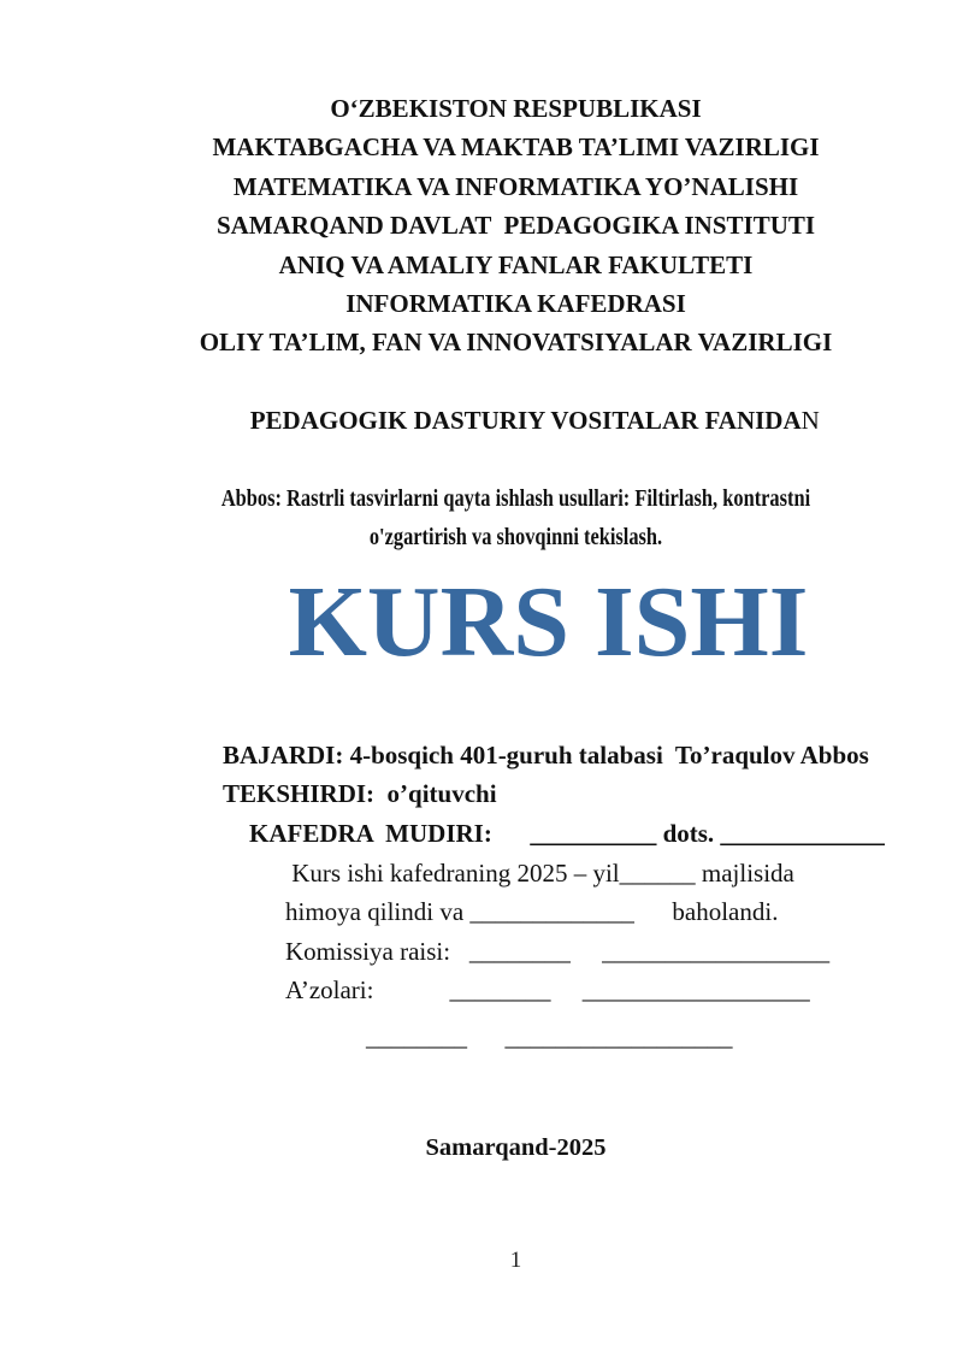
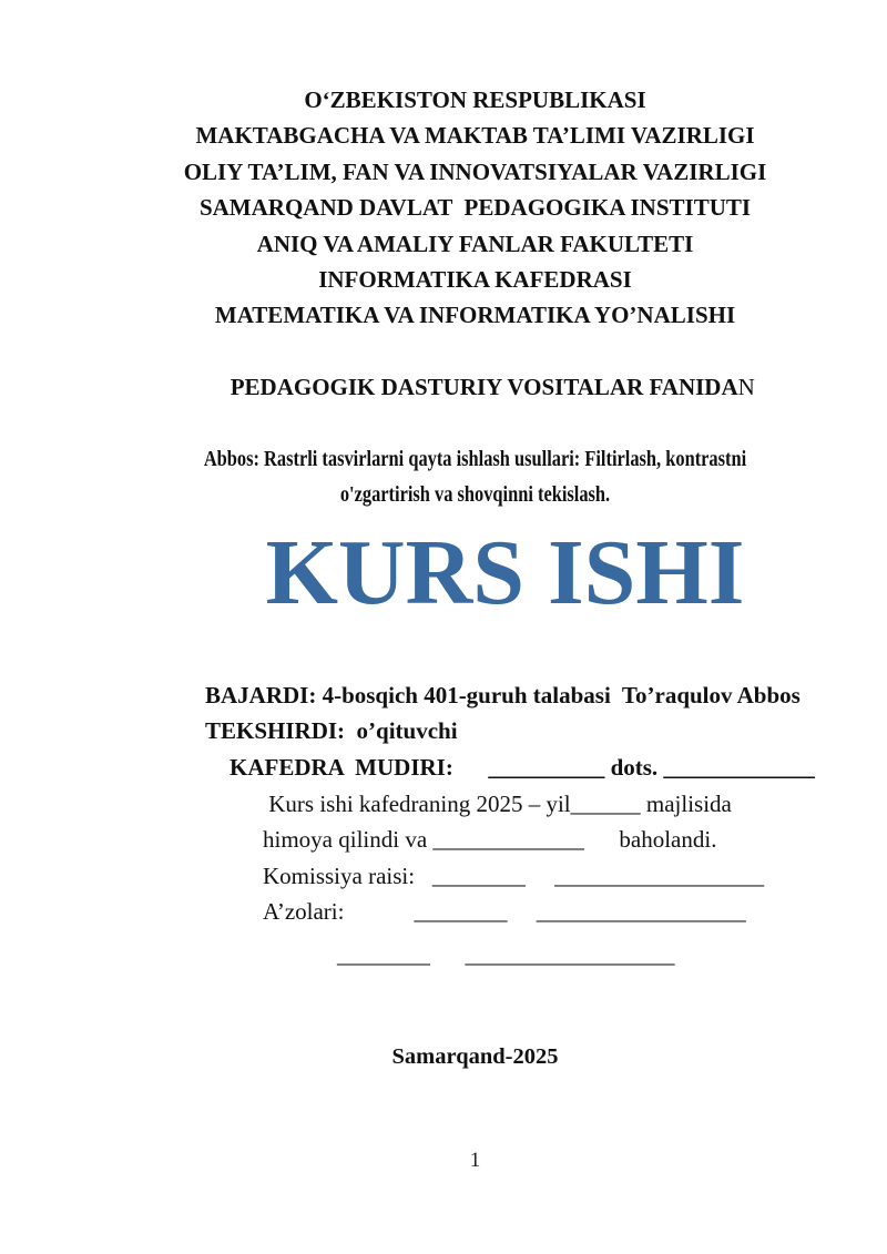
  O‘ZBEKISTON RESPUBLIKASI
  MAKTABGACHA VA MAKTAB TA’LIMI VAZIRLIGI
- MATEMATIKA VA INFORMATIKA YO’NALISHI
+ OLIY TA’LIM, FAN VA INNOVATSIYALAR VAZIRLIGI
  SAMARQAND DAVLAT PEDAGOGIKA INSTITUTI
  ANIQ VA AMALIY FANLAR FAKULTETI
  INFORMATIKA KAFEDRASI
- OLIY TA’LIM, FAN VA INNOVATSIYALAR VAZIRLIGI
+ MATEMATIKA VA INFORMATIKA YO’NALISHI
  PEDAGOGIK DASTURIY VOSITALAR FANIDAN
  Abbos: Rastrli tasvirlarni qayta ishlash usullari: Filtirlash, kontrastni
  o'zgartirish va shovqinni tekislash.
  KURS ISHI
  BAJARDI: 4-bosqich 401-guruh talabasi To’raqulov Abbos
  TEKSHIRDI: o’qituvchi
  KAFEDRA MUDIRI: __________ dots. _____________
  Kurs ishi kafedraning 2025 – yil______ majlisida
  himoya qilindi va _____________ baholandi.
  Komissiya raisi: ________ __________________
  A’zolari: ________ __________________
  ________ __________________
  Samarqand-2025
  1
